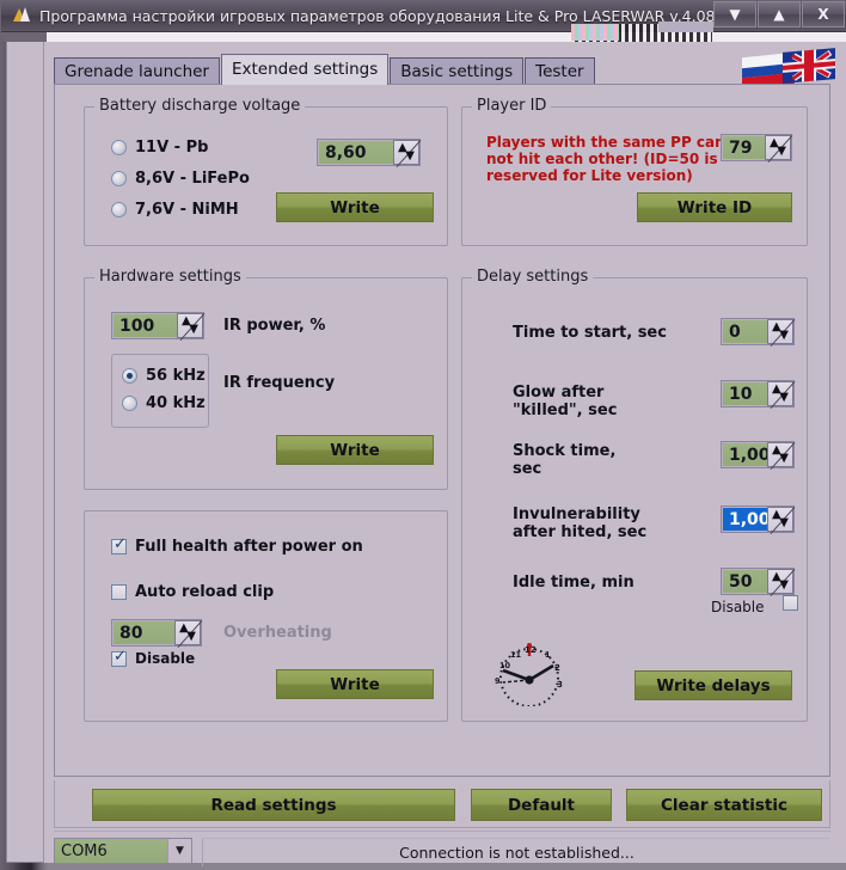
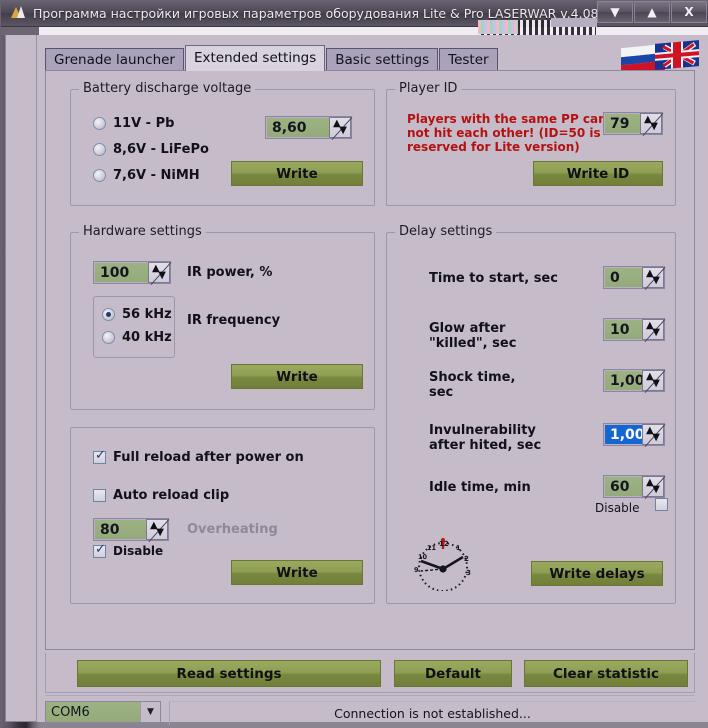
  Программа настройки игровых параметров оборудования Lite & Pro LASERWAR v.4.08
  ▼
  ▲
  X
  Grenade launcher
  Extended settings
  Basic settings
  Tester
  Battery discharge voltage
  11V - Pb
  8,6V - LiFePo
  7,6V - NiMH
  8,60
  ▲
  ▼
  Write
  Player ID
  Players with the same PP ca not hit each other! (ID=50 is reserved for Lite version)
  79
  ▲
  ▼
  Write ID
  Hardware settings
  100
  ▲
  ▼
  IR power, %
  56 kHz
  40 kHz
  IR frequency
  Write
- Full health after power on
+ Full reload after power on
  Auto reload clip
  80
  ▲
  ▼
  Overheating
  Disable
  Write
  Delay settings
  Time to start, sec
  0
  ▲
  ▼
  Glow after
  "killed", sec
  10
  ▲
  ▼
  Shock time,
  sec
  1,00
  ▲
  ▼
  Invulnerability
  after hited, sec
  1,00
  ▲
  ▼
  Idle time, min
- 50
+ 60
  ▲
  ▼
  Disable
  12
  11
  10
  9
  1
  2
  3
  Write delays
  Read settings
  Default
  Clear statistic
  COM6
  ▼
  Connection is not established...
